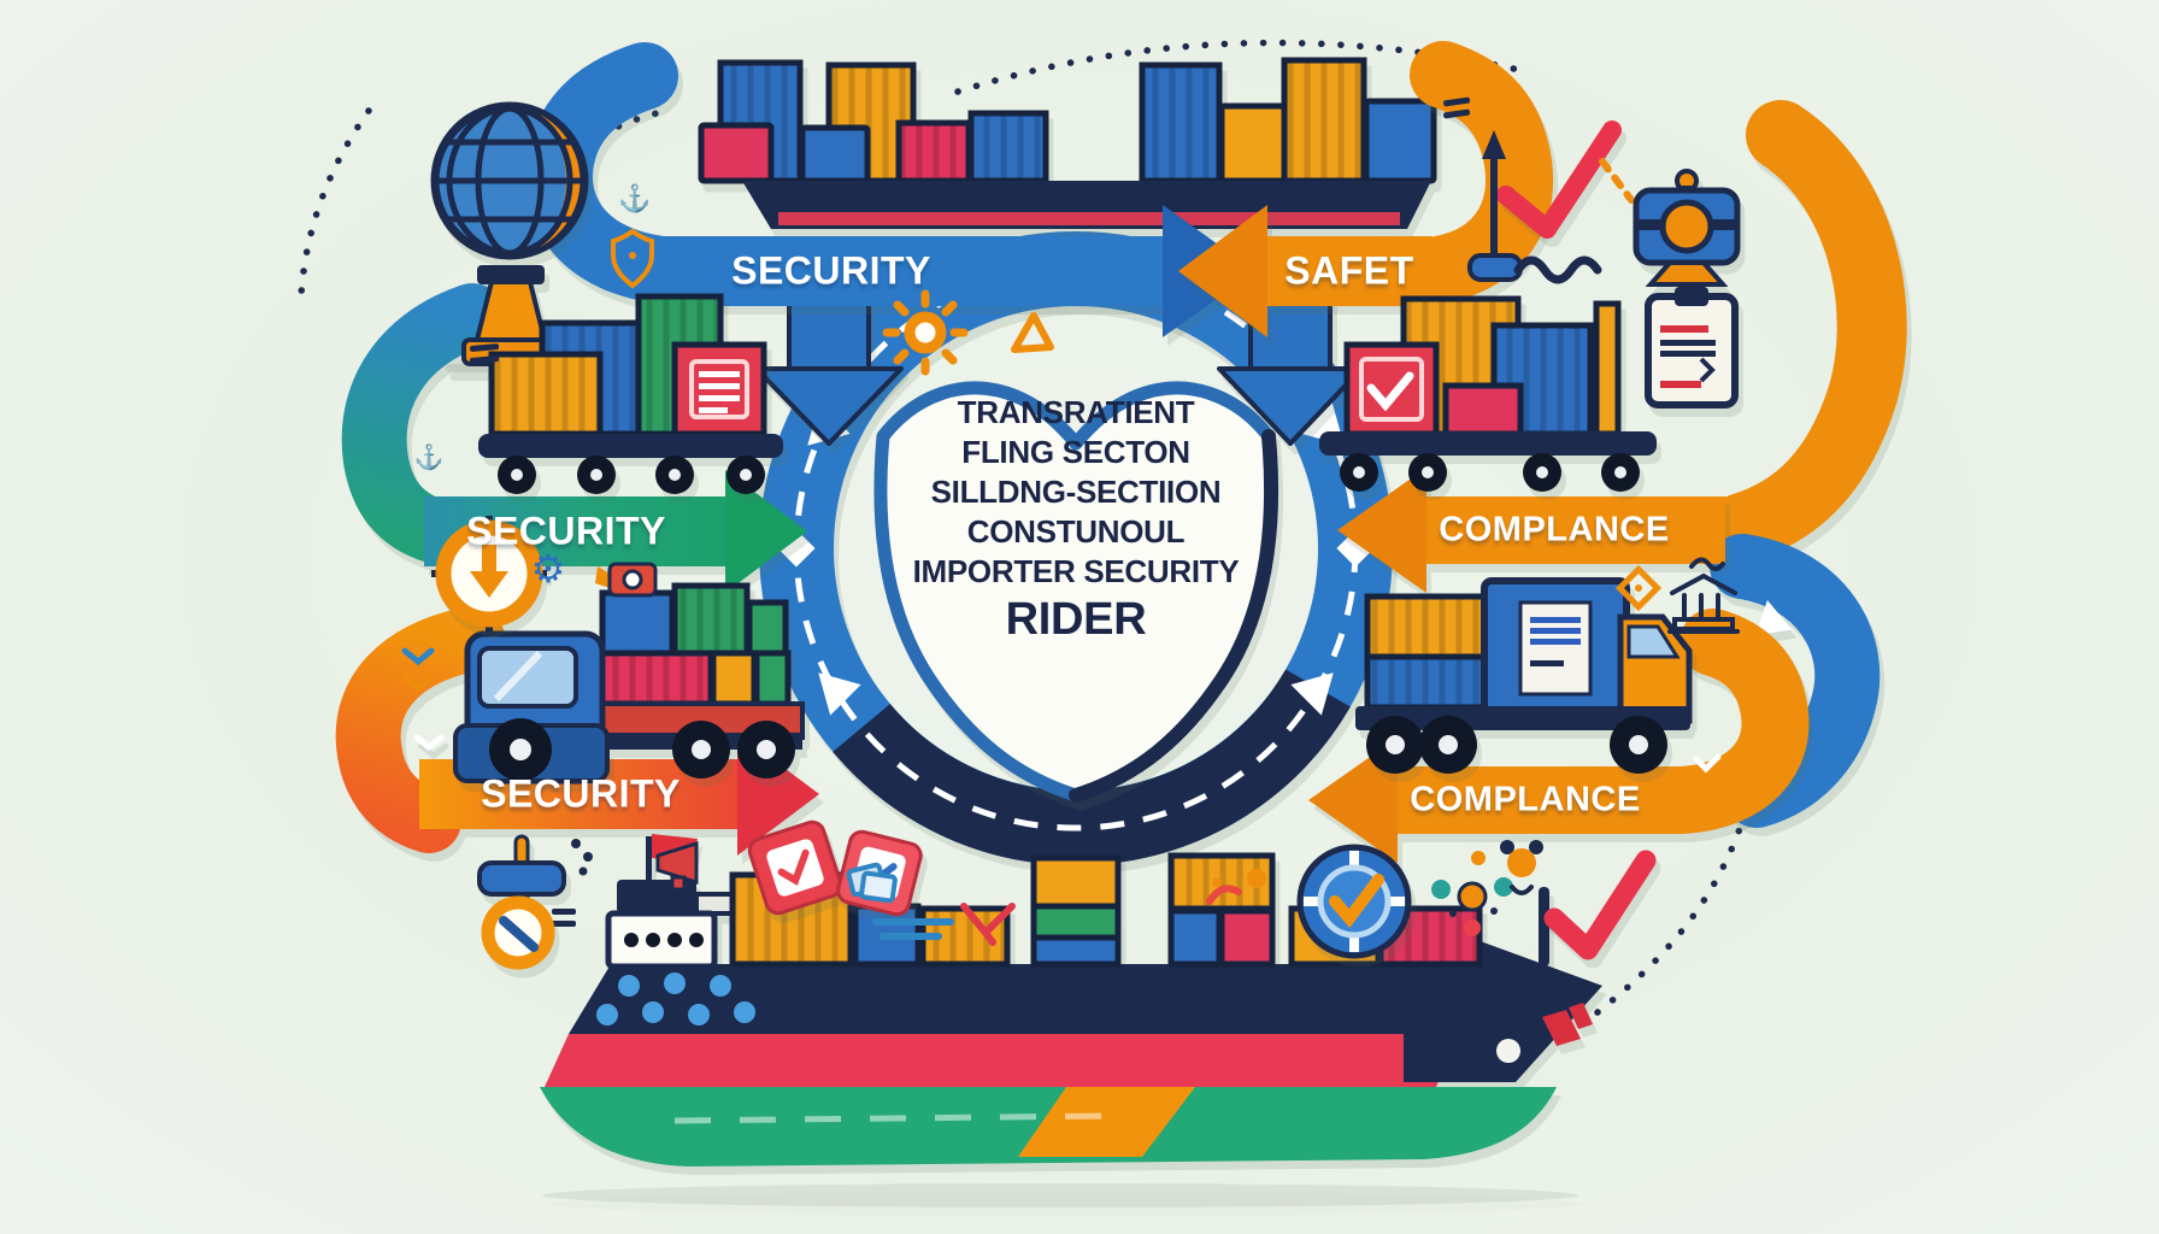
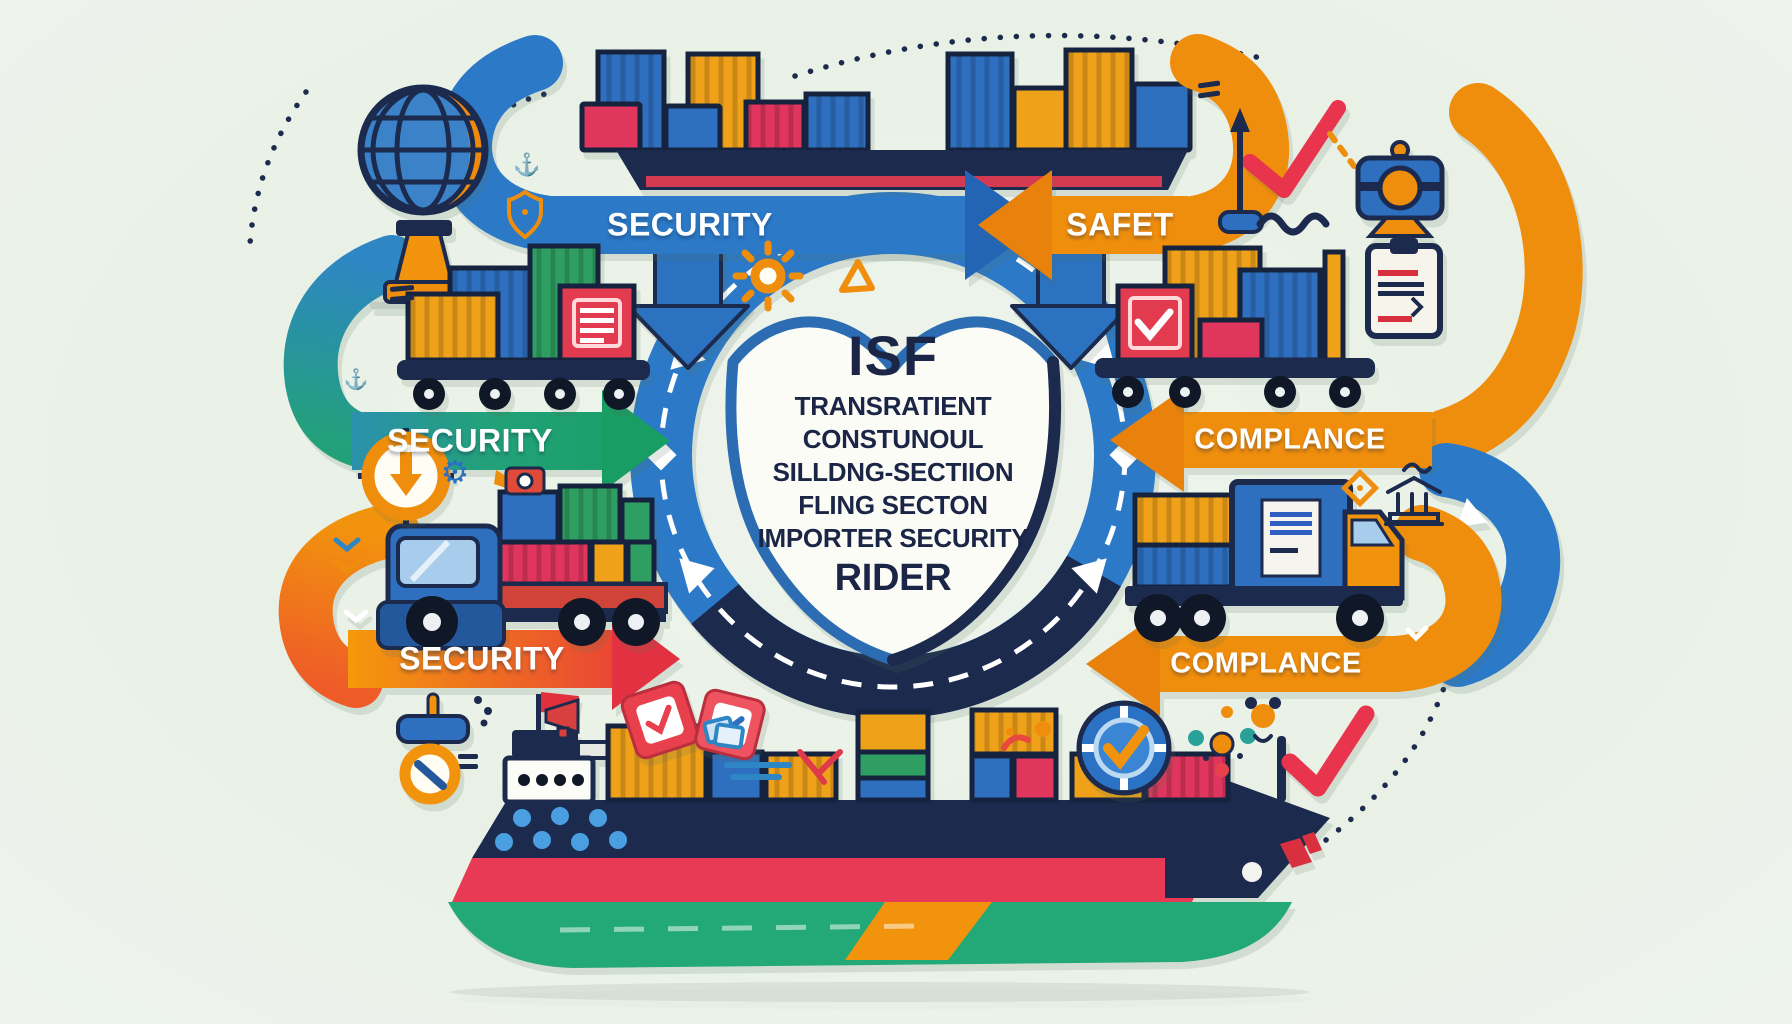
  SECURITY
  SAFET
  SECURITY
  SECURITY
  COMPLANCE
  COMPLANCE
+ ISF
  TRANSRATIENT
- FLING SECTON
+ CONSTUNOUL
  SILLDNG-SECTIION
- CONSTUNOUL
+ FLING SECTON
  IMPORTER SECURITY
  RIDER
  ⚙
  ⚓
  ⚓
